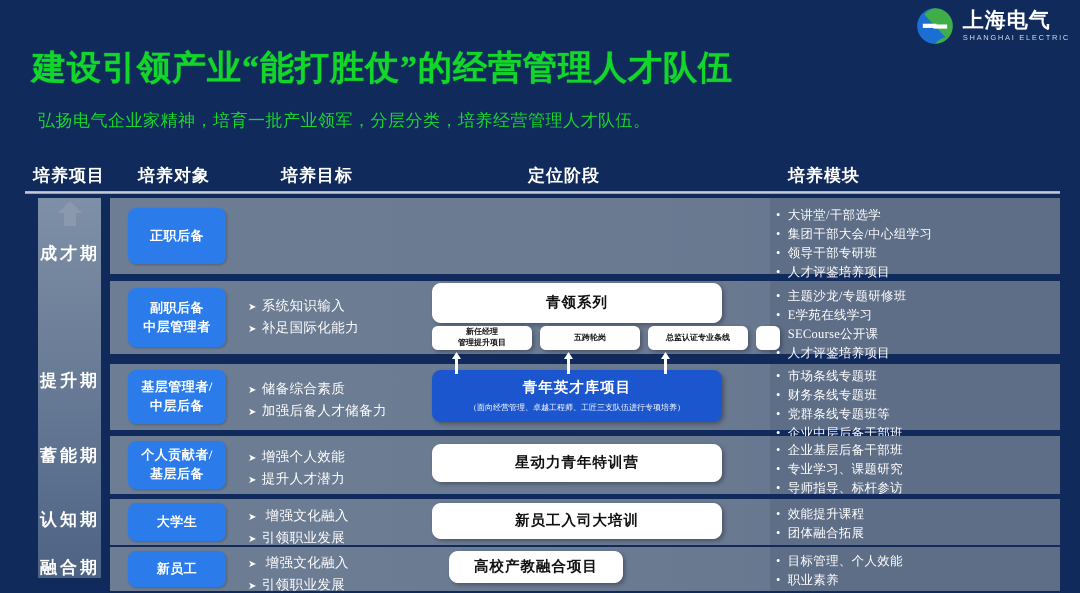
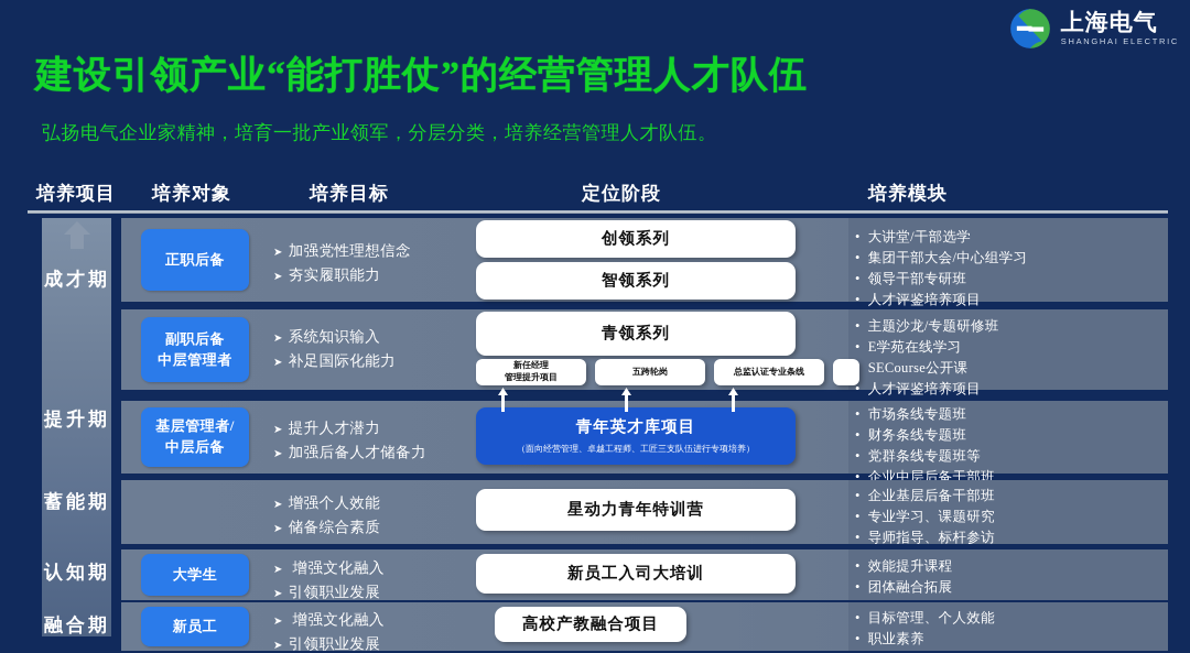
  上海电气
  SHANGHAI ELECTRIC
  建设引领产业“能打胜仗”的经营管理人才队伍
  弘扬电气企业家精神，培育一批产业领军，分层分类，培养经营管理人才队伍。
  培养项目
  培养对象
  培养目标
  定位阶段
  培养模块
  成才期
  提升期
  蓄能期
  认知期
  融合期
  正职后备
+ 加强党性理想信念
+ 夯实履职能力
+ 创领系列
+ 智领系列
  大讲堂/干部选学
  集团干部大会/中心组学习
  领导干部专研班
  人才评鉴培养项目
  副职后备
  中层管理者
  系统知识输入
  补足国际化能力
  青领系列
  新任经理
  管理提升项目
  五跨轮岗
  总监认证专业条线
  主题沙龙/专题研修班
  E学苑在线学习
  SECourse公开课
  人才评鉴培养项目
  基层管理者/
  中层后备
- 储备综合素质
+ 提升人才潜力
  加强后备人才储备力
  青年英才库项目
  （面向经营管理、卓越工程师、工匠三支队伍进行专项培养）
  市场条线专题班
  财务条线专题班
  党群条线专题班等
  企业中层后备干部班
- 个人贡献者/
- 基层后备
  增强个人效能
- 提升人才潜力
+ 储备综合素质
  星动力青年特训营
  企业基层后备干部班
  专业学习、课题研究
  导师指导、标杆参访
  大学生
  增强文化融入
  引领职业发展
  新员工入司大培训
  效能提升课程
  团体融合拓展
  新员工
  增强文化融入
  引领职业发展
  高校产教融合项目
  目标管理、个人效能
  职业素养
